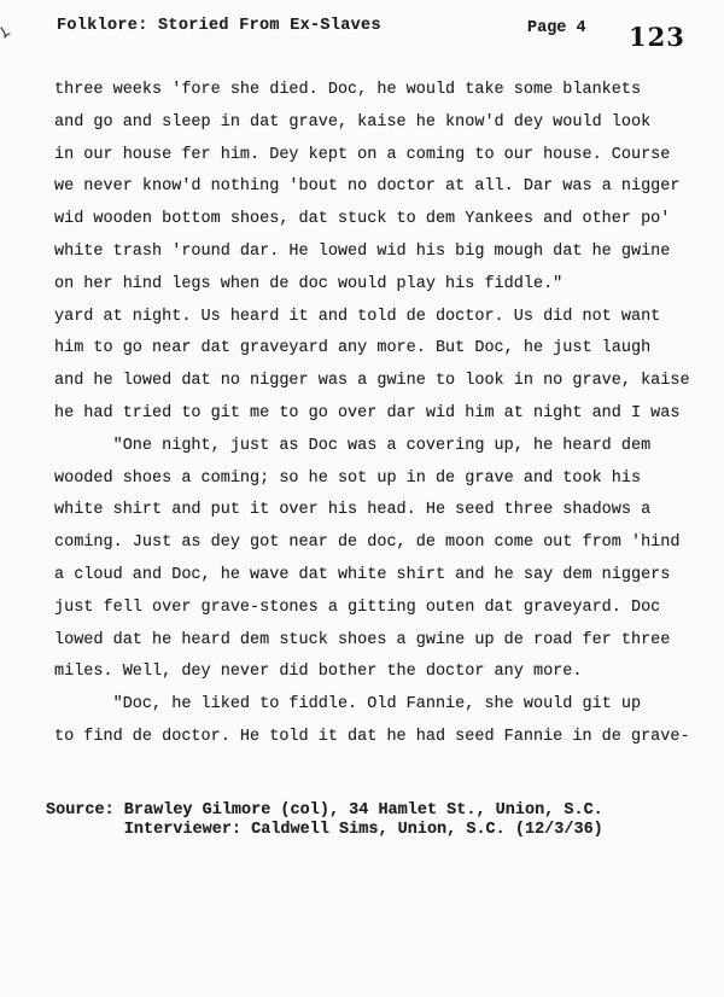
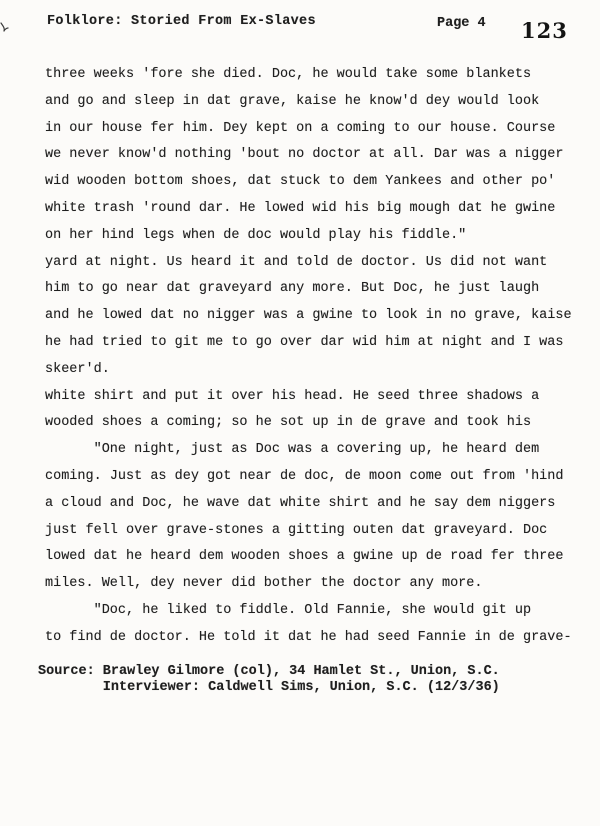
  Folklore: Storied From Ex-Slaves
  Page 4
  123
  three weeks 'fore she died. Doc, he would take some blankets
  and go and sleep in dat grave, kaise he know'd dey would look
  in our house fer him. Dey kept on a coming to our house. Course
  we never know'd nothing 'bout no doctor at all. Dar was a nigger
  wid wooden bottom shoes, dat stuck to dem Yankees and other po'
  white trash 'round dar. He lowed wid his big mough dat he gwine
  on her hind legs when de doc would play his fiddle."
  yard at night. Us heard it and told de doctor. Us did not want
  him to go near dat graveyard any more. But Doc, he just laugh
  and he lowed dat no nigger was a gwine to look in no grave, kaise
  he had tried to git me to go over dar wid him at night and I was
+ skeer'd.
- "One night, just as Doc was a covering up, he heard dem
+ white shirt and put it over his head. He seed three shadows a
  wooded shoes a coming; so he sot up in de grave and took his
- white shirt and put it over his head. He seed three shadows a
+ "One night, just as Doc was a covering up, he heard dem
  coming. Just as dey got near de doc, de moon come out from 'hind
  a cloud and Doc, he wave dat white shirt and he say dem niggers
  just fell over grave-stones a gitting outen dat graveyard. Doc
- lowed dat he heard dem stuck shoes a gwine up de road fer three
+ lowed dat he heard dem wooden shoes a gwine up de road fer three
  miles. Well, dey never did bother the doctor any more.
  "Doc, he liked to fiddle. Old Fannie, she would git up
  to find de doctor. He told it dat he had seed Fannie in de grave-
  Source: Brawley Gilmore (col), 34 Hamlet St., Union, S.C.
  Interviewer: Caldwell Sims, Union, S.C. (12/3/36)
